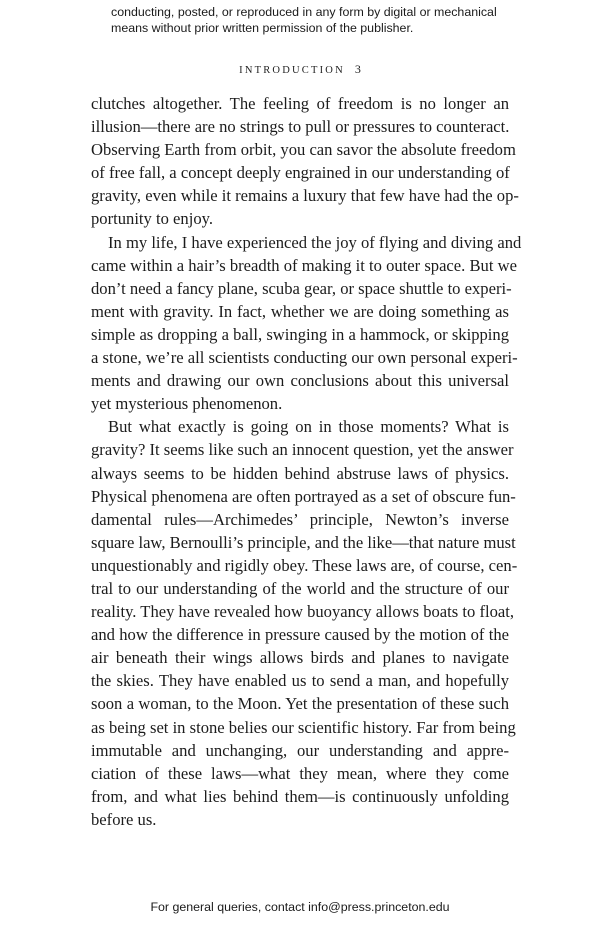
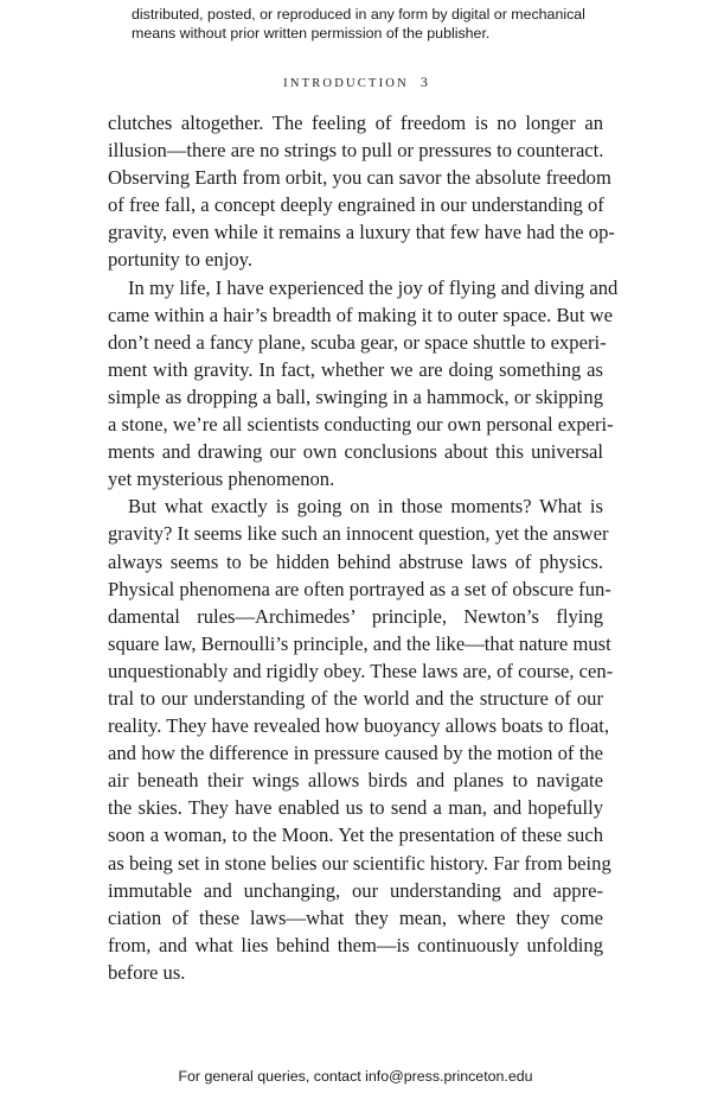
- conducting, posted, or reproduced in any form by digital or mechanical
+ distributed, posted, or reproduced in any form by digital or mechanical
  means without prior written permission of the publisher.
  INTRODUCTION 3
  clutches altogether. The feeling of freedom is no longer an
  illusion—there are no strings to pull or pressures to counteract.
  Observing Earth from orbit, you can savor the absolute freedom
  of free fall, a concept deeply engrained in our understanding of
  gravity, even while it remains a luxury that few have had the op-
  portunity to enjoy.
  In my life, I have experienced the joy of flying and diving and
  came within a hair’s breadth of making it to outer space. But we
  don’t need a fancy plane, scuba gear, or space shuttle to experi-
  ment with gravity. In fact, whether we are doing something as
  simple as dropping a ball, swinging in a hammock, or skipping
  a stone, we’re all scientists conducting our own personal experi-
  ments and drawing our own conclusions about this universal
  yet mysterious phenomenon.
  But what exactly is going on in those moments? What is
  gravity? It seems like such an innocent question, yet the answer
  always seems to be hidden behind abstruse laws of physics.
  Physical phenomena are often portrayed as a set of obscure fun-
- damental rules—Archimedes’ principle, Newton’s inverse
+ damental rules—Archimedes’ principle, Newton’s flying
  square law, Bernoulli’s principle, and the like—that nature must
  unquestionably and rigidly obey. These laws are, of course, cen-
  tral to our understanding of the world and the structure of our
  reality. They have revealed how buoyancy allows boats to float,
  and how the difference in pressure caused by the motion of the
  air beneath their wings allows birds and planes to navigate
  the skies. They have enabled us to send a man, and hopefully
  soon a woman, to the Moon. Yet the presentation of these such
  as being set in stone belies our scientific history. Far from being
  immutable and unchanging, our understanding and appre-
  ciation of these laws—what they mean, where they come
  from, and what lies behind them—is continuously unfolding
  before us.
  For general queries, contact info@press.princeton.edu
